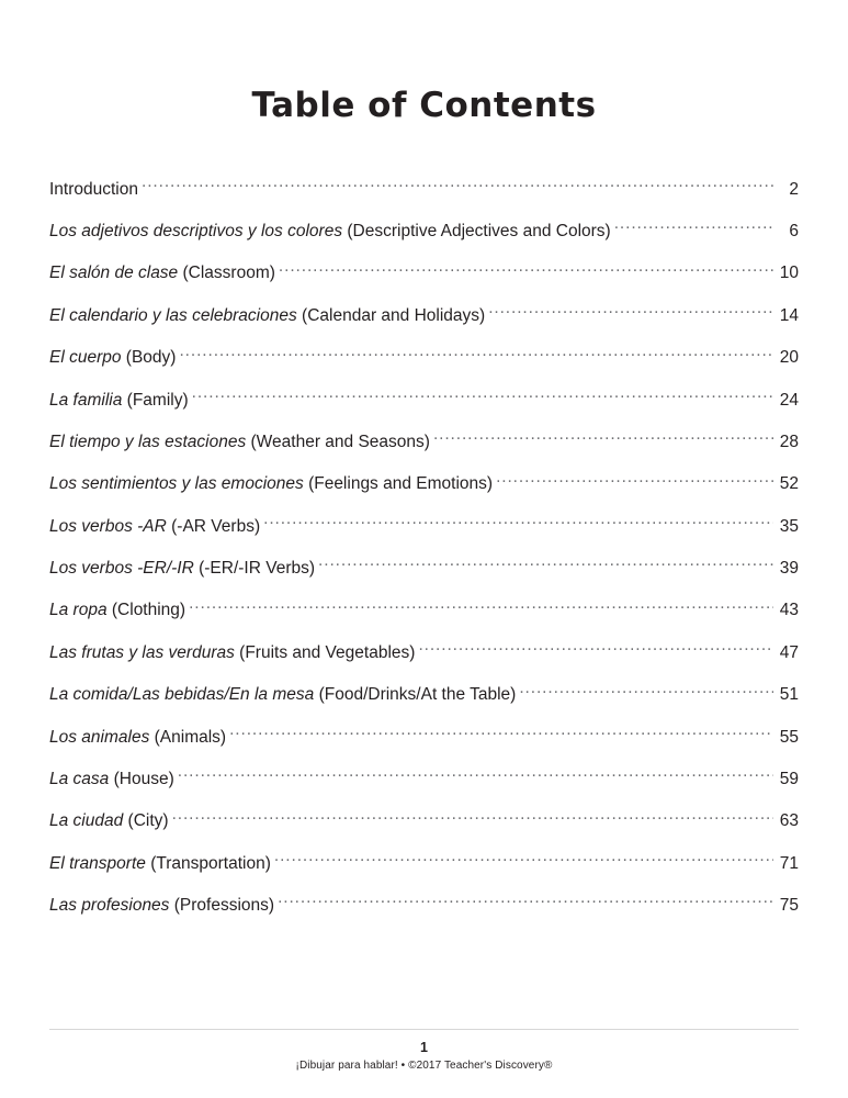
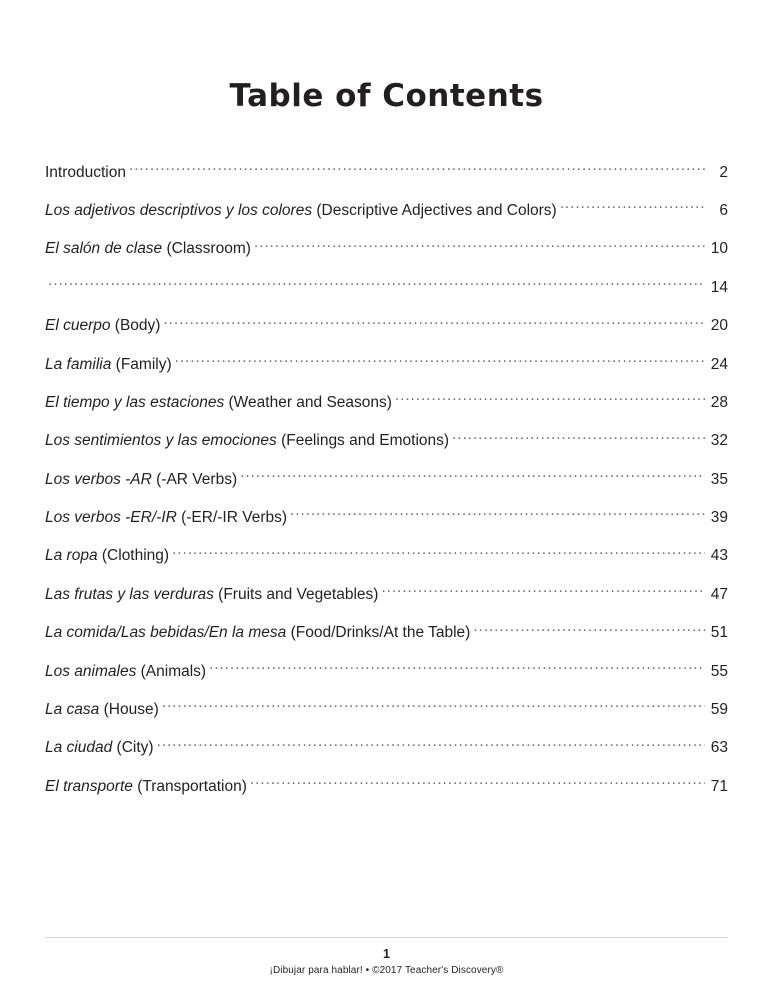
  Table of Contents
  Introduction
  2
  Los adjetivos descriptivos y los colores (Descriptive Adjectives and Colors)
  6
  El salón de clase (Classroom)
  10
- El calendario y las celebraciones (Calendar and Holidays)
  14
  El cuerpo (Body)
  20
  La familia (Family)
  24
  El tiempo y las estaciones (Weather and Seasons)
  28
  Los sentimientos y las emociones (Feelings and Emotions)
- 52
+ 32
  Los verbos -AR (-AR Verbs)
  35
  Los verbos -ER/-IR (-ER/-IR Verbs)
  39
  La ropa (Clothing)
  43
  Las frutas y las verduras (Fruits and Vegetables)
  47
  La comida/Las bebidas/En la mesa (Food/Drinks/At the Table)
  51
  Los animales (Animals)
  55
  La casa (House)
  59
  La ciudad (City)
  63
  El transporte (Transportation)
  71
- Las profesiones (Professions)
- 75
  1
  ¡Dibujar para hablar! • ©2017 Teacher's Discovery®
